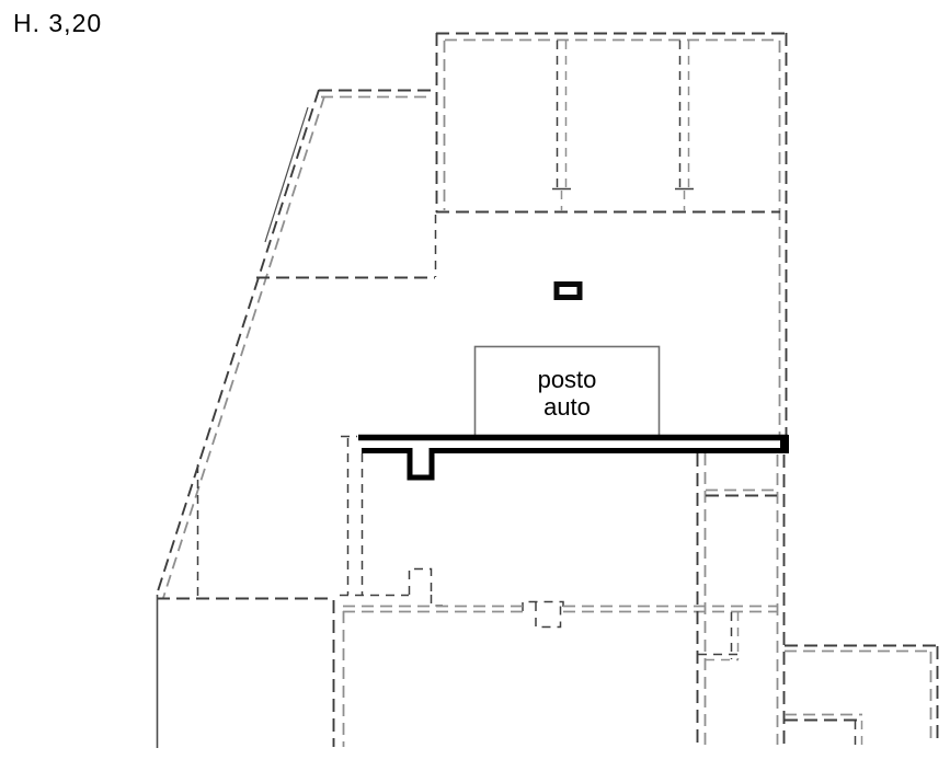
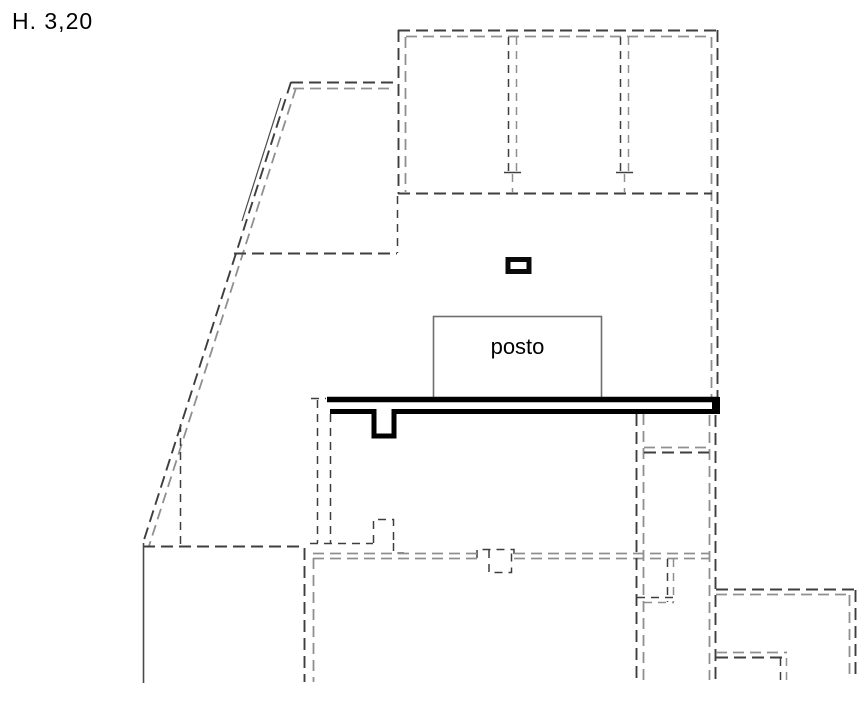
  H. 3,20
  posto
- auto
